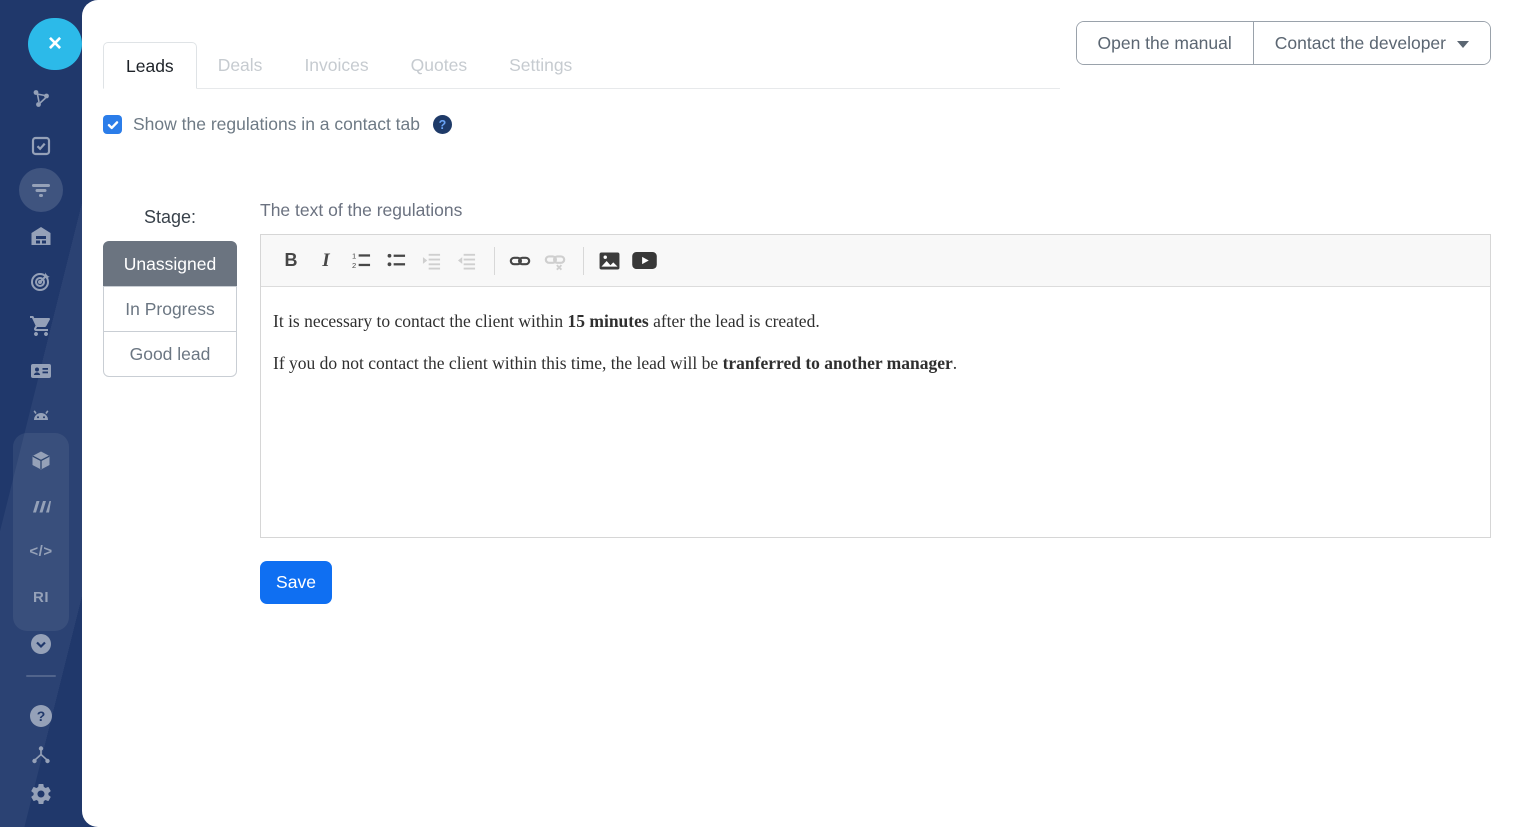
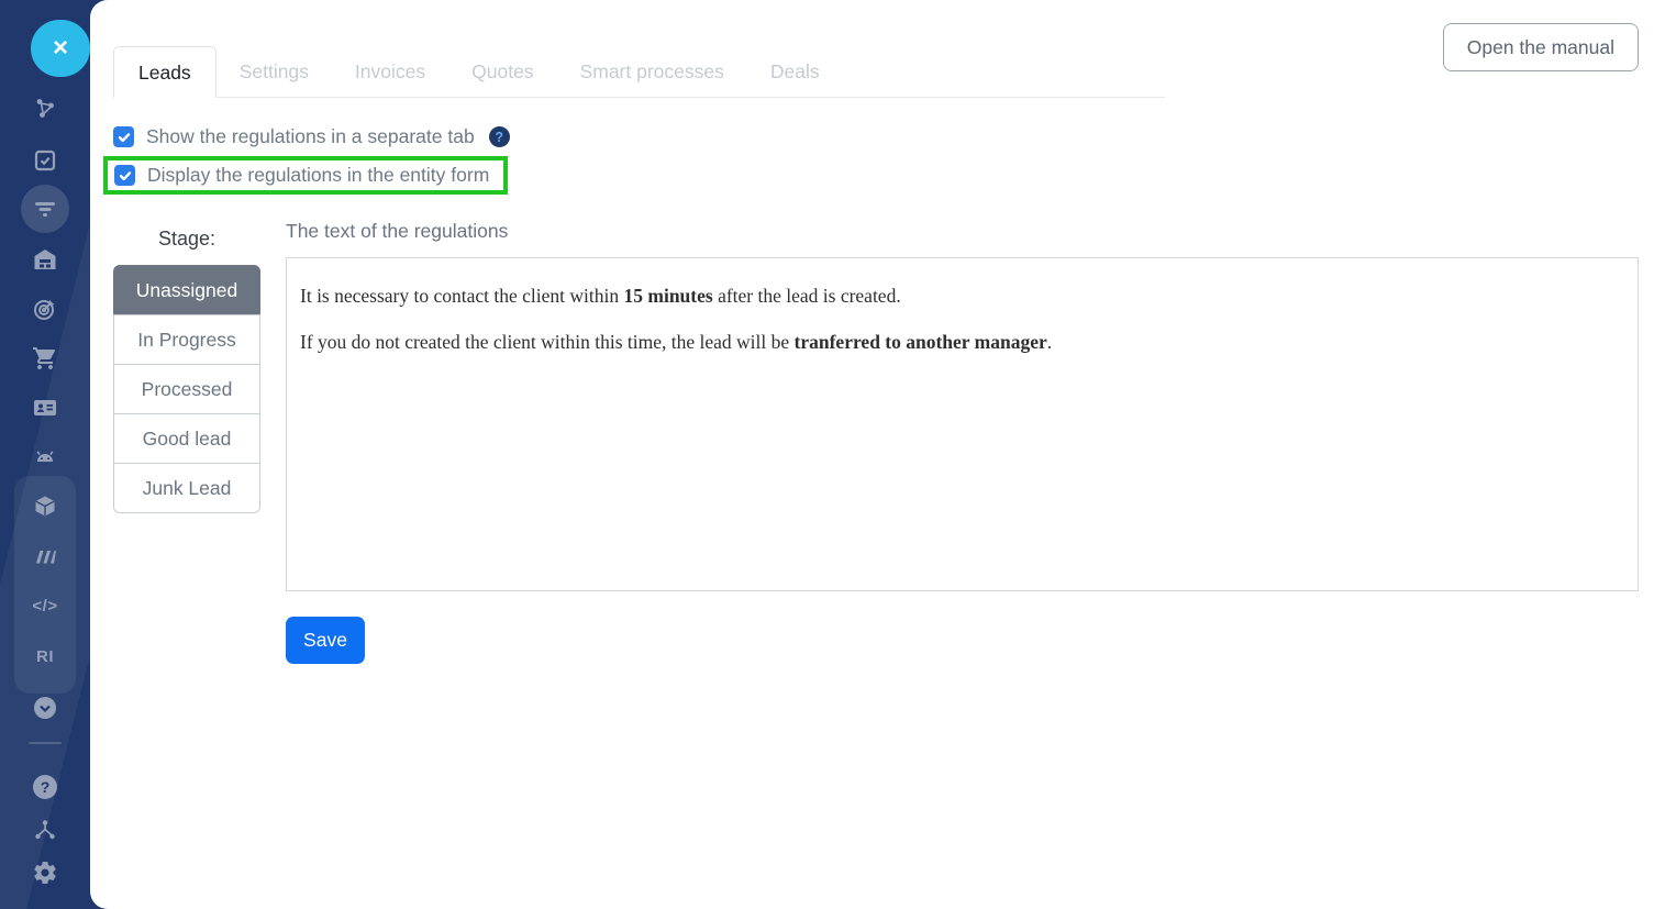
  ×
  </>
  RI
  ?
  Leads
- Deals
+ Settings
  Invoices
  Quotes
+ Smart processes
- Settings
+ Deals
  Open the manual
- Contact the developer
- Show the regulations in a contact tab
+ Show the regulations in a separate tab
  ?
+ Display the regulations in the entity form
  Stage:
  Unassigned
  In Progress
+ Processed
  Good lead
+ Junk Lead
  The text of the regulations
- B
- I
- 1
- 2
  It is necessary to contact the client within 15 minutes after the lead is created.
- If you do not contact the client within this time, the lead will be tranferred to another manager.
+ If you do not created the client within this time, the lead will be tranferred to another manager.
  Save
